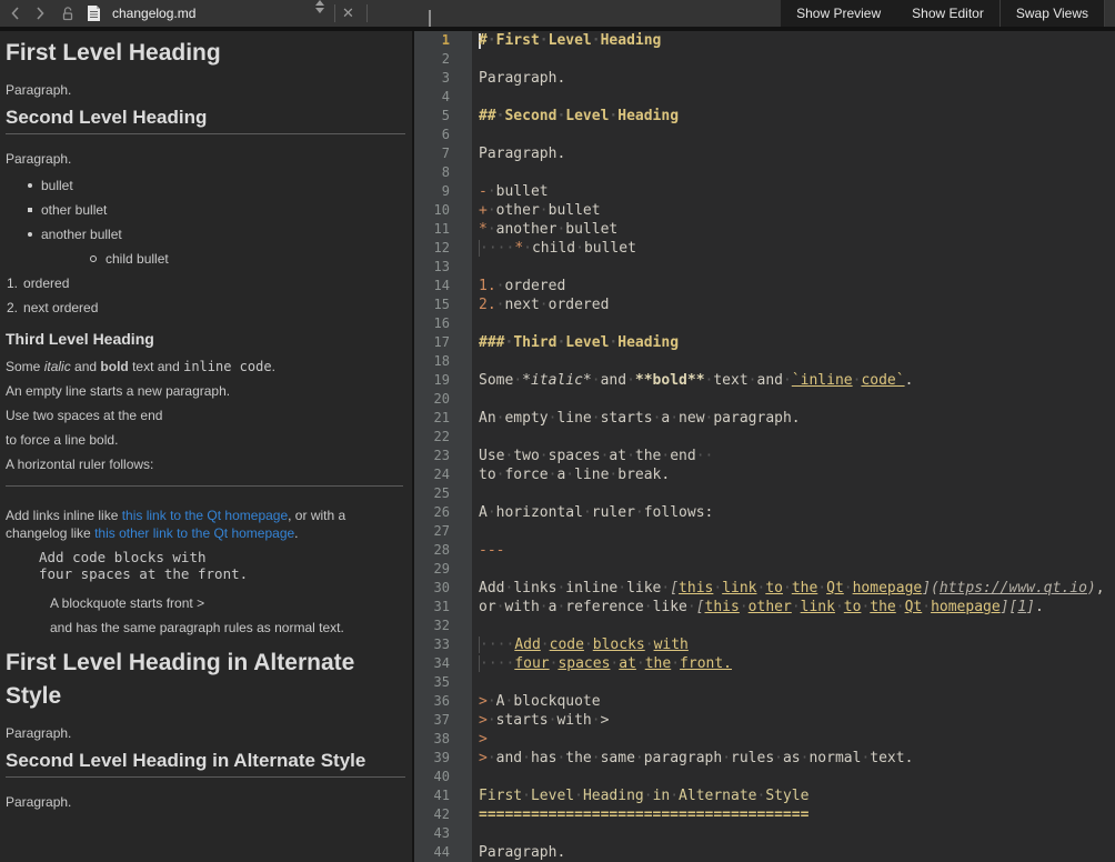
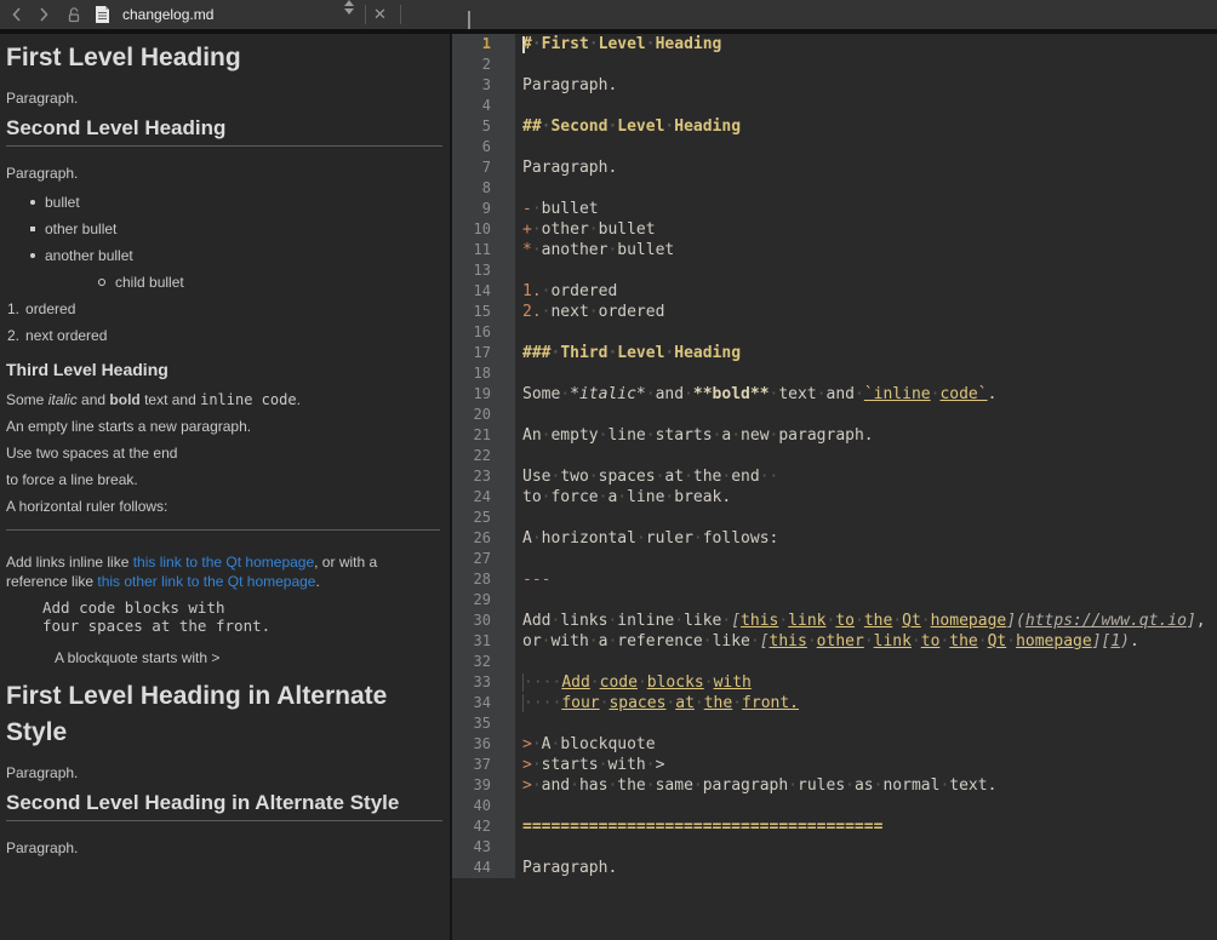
  changelog.md
  ✕
- Show Preview
- Show Editor
- Swap Views
  First Level Heading
  Paragraph.
  Second Level Heading
  Paragraph.
  bullet
  other bullet
  another bullet
  child bullet
  1.
  ordered
  2.
  next ordered
  Third Level Heading
  Some italic and bold text and inline code.
  An empty line starts a new paragraph.
  Use two spaces at the end
- to force a line bold.
+ to force a line break.
  A horizontal ruler follows:
- Add links inline like this link to the Qt homepage, or with a changelog like this other link to the Qt homepage.
+ Add links inline like this link to the Qt homepage, or with a reference like this other link to the Qt homepage.
  Add code blocks with
  four spaces at the front.
- A blockquote starts front >
+ A blockquote starts with >
- and has the same paragraph rules as normal text.
  First Level Heading in Alternate Style
  Paragraph.
  Second Level Heading in Alternate Style
  Paragraph.
  1
  #·First·Level·Heading
  2
  3
  Paragraph.
  4
  5
  ##·Second·Level·Heading
  6
  7
  Paragraph.
  8
  9
  -·bullet
  10
  +·other·bullet
  11
  *·another·bullet
- 12
- ····*·child·bullet
  13
  14
  1.·ordered
  15
  2.·next·ordered
  16
  17
  ###·Third·Level·Heading
  18
  19
  Some·*italic*·and·**bold**·text·and·`inline·code`.
  20
  21
  An·empty·line·starts·a·new·paragraph.
  22
  23
  Use·two·spaces·at·the·end··
  24
  to·force·a·line·break.
  25
  26
  A·horizontal·ruler·follows:
  27
  28
  ---
  29
  30
- Add·links·inline·like·[this·link·to·the·Qt·homepage](https://www.qt.io),
+ Add·links·inline·like·[this·link·to·the·Qt·homepage](https://www.qt.io],
  31
- or·with·a·reference·like·[this·other·link·to·the·Qt·homepage][1].
+ or·with·a·reference·like·[this·other·link·to·the·Qt·homepage][1).
  32
  33
  ····Add·code·blocks·with
  34
  ····four·spaces·at·the·front.
  35
  36
  >·A·blockquote
  37
  >·starts·with·>
- 38
- >
  39
  >·and·has·the·same·paragraph·rules·as·normal·text.
  40
- 41
- First·Level·Heading·in·Alternate·Style
  42
  ======================================
  43
  44
  Paragraph.
